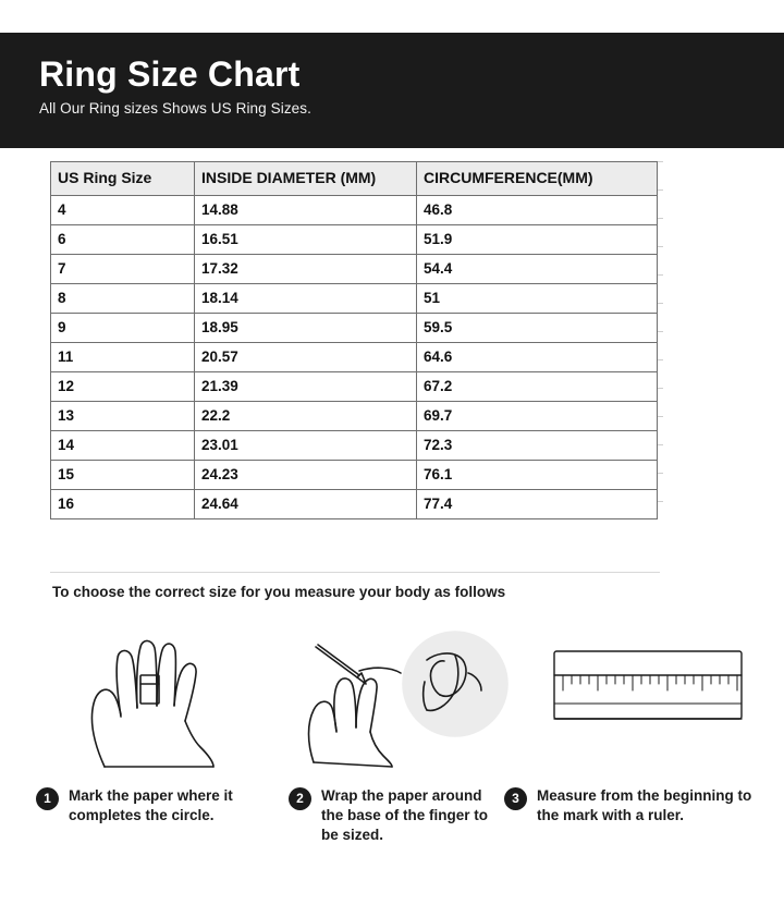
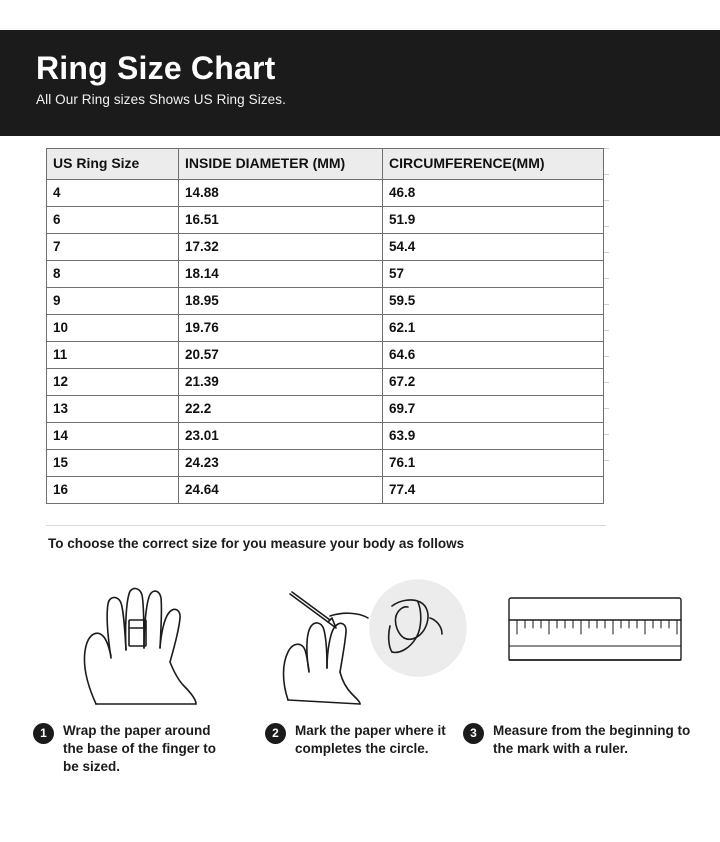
  Ring Size Chart
  All Our Ring sizes Shows US Ring Sizes.
  US Ring Size	INSIDE DIAMETER (MM)	CIRCUMFERENCE(MM)
  4	14.88	46.8
  6	16.51	51.9
  7	17.32	54.4
- 8	18.14	51
+ 8	18.14	57
  9	18.95	59.5
+ 10	19.76	62.1
  11	20.57	64.6
  12	21.39	67.2
  13	22.2	69.7
- 14	23.01	72.3
+ 14	23.01	63.9
  15	24.23	76.1
  16	24.64	77.4
  To choose the correct size for you measure your body as follows
  1
- Mark the paper where it completes the circle.
+ Wrap the paper around the base of the finger to be sized.
  2
- Wrap the paper around the base of the finger to be sized.
+ Mark the paper where it completes the circle.
  3
  Measure from the beginning to the mark with a ruler.
